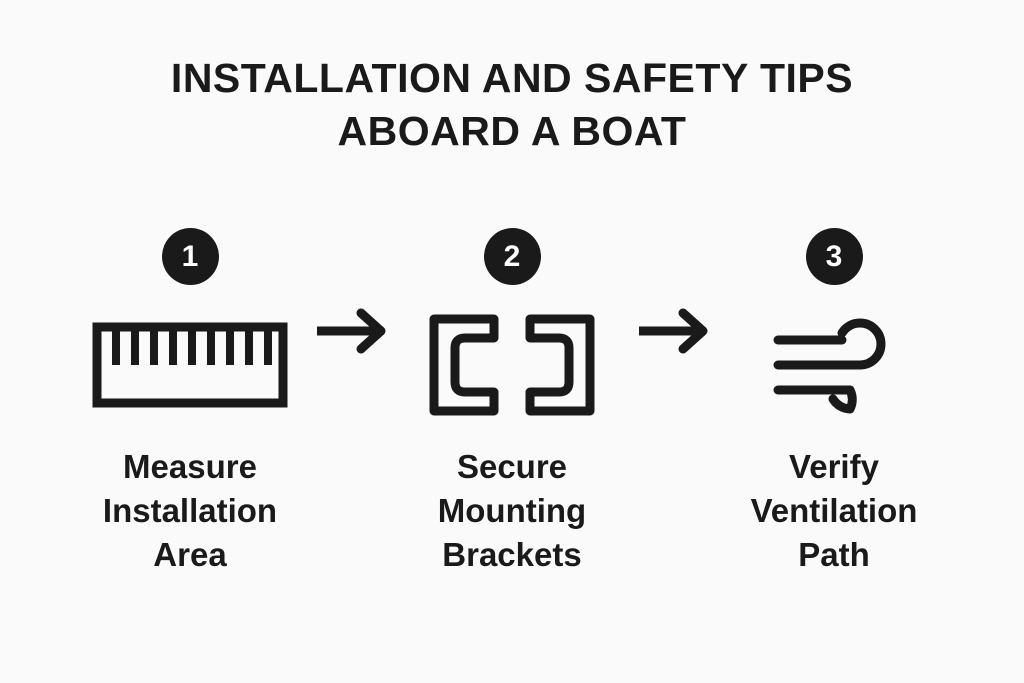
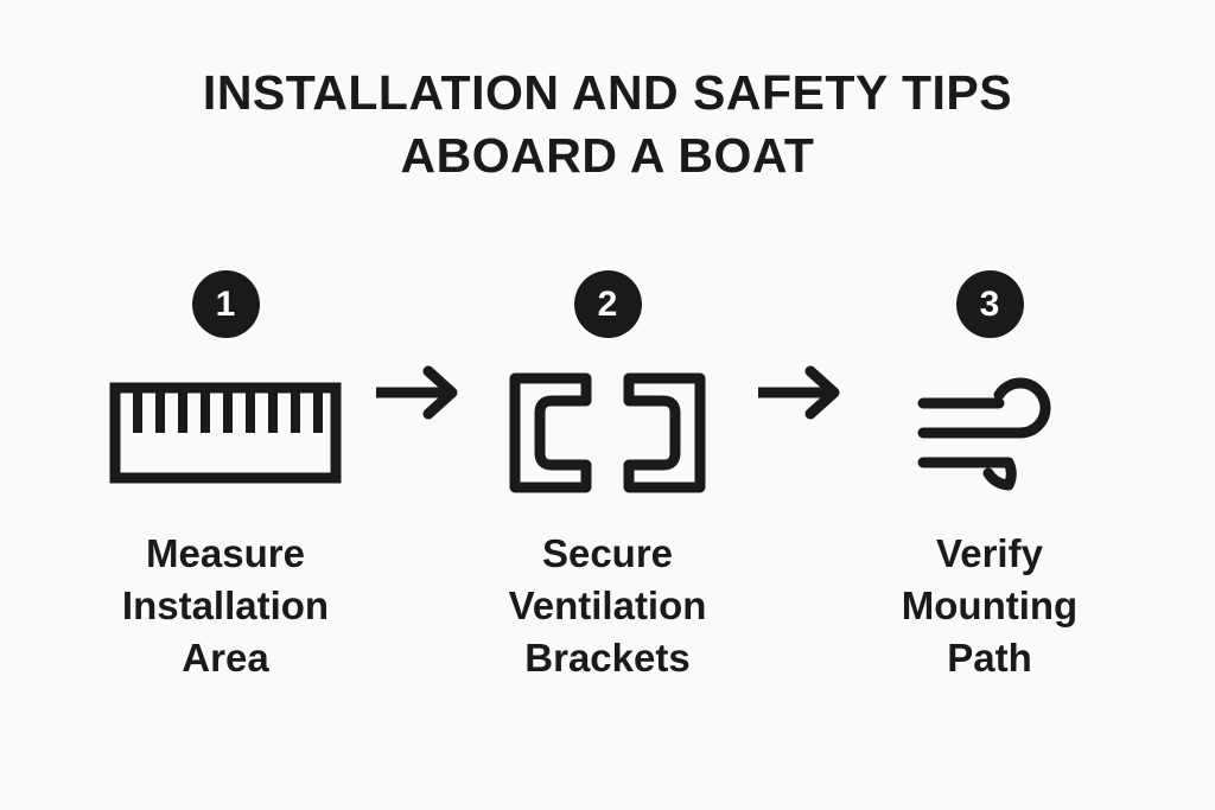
  INSTALLATION AND SAFETY TIPS
  ABOARD A BOAT
  1
  Measure
  Installation
  Area
  2
  Secure
- Mounting
+ Ventilation
  Brackets
  3
  Verify
- Ventilation
+ Mounting
  Path
